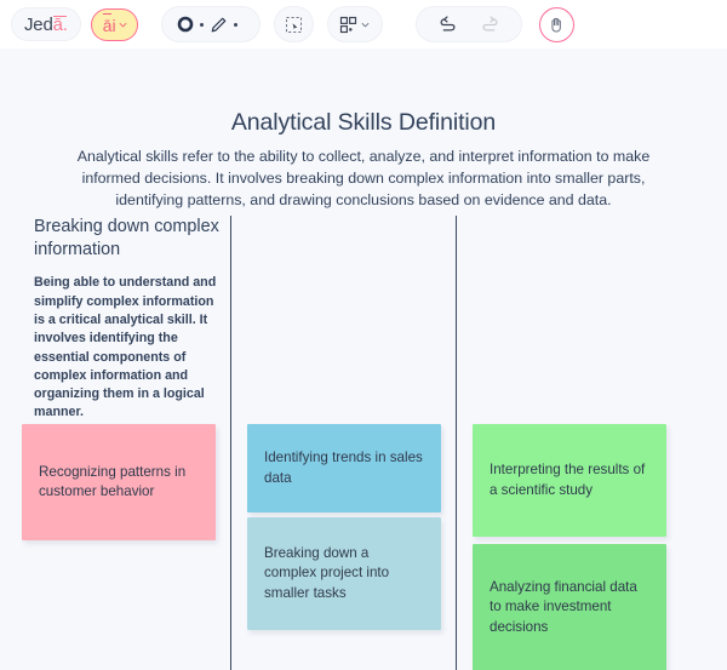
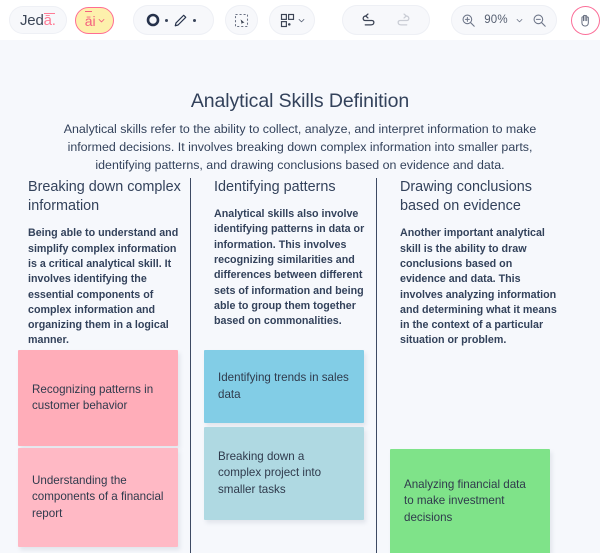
  Jed
  ā.
  āi
+ 90%
  Analytical Skills Definition
  Analytical skills refer to the ability to collect, analyze, and interpret information to make informed decisions. It involves breaking down complex information into smaller parts, identifying patterns, and drawing conclusions based on evidence and data.
  Breaking down complex information
  Being able to understand and simplify complex information is a critical analytical skill. It involves identifying the essential components of complex information and organizing them in a logical manner.
+ Identifying patterns
+ Analytical skills also involve identifying patterns in data or information. This involves recognizing similarities and differences between different sets of information and being able to group them together based on commonalities.
+ Drawing conclusions based on evidence
+ Another important analytical skill is the ability to draw conclusions based on evidence and data. This involves analyzing information and determining what it means in the context of a particular situation or problem.
  Recognizing patterns in customer behavior
+ Understanding the components of a financial report
  Identifying trends in sales data
  Breaking down a complex project into smaller tasks
- Interpreting the results of a scientific study
  Analyzing financial data to make investment decisions
